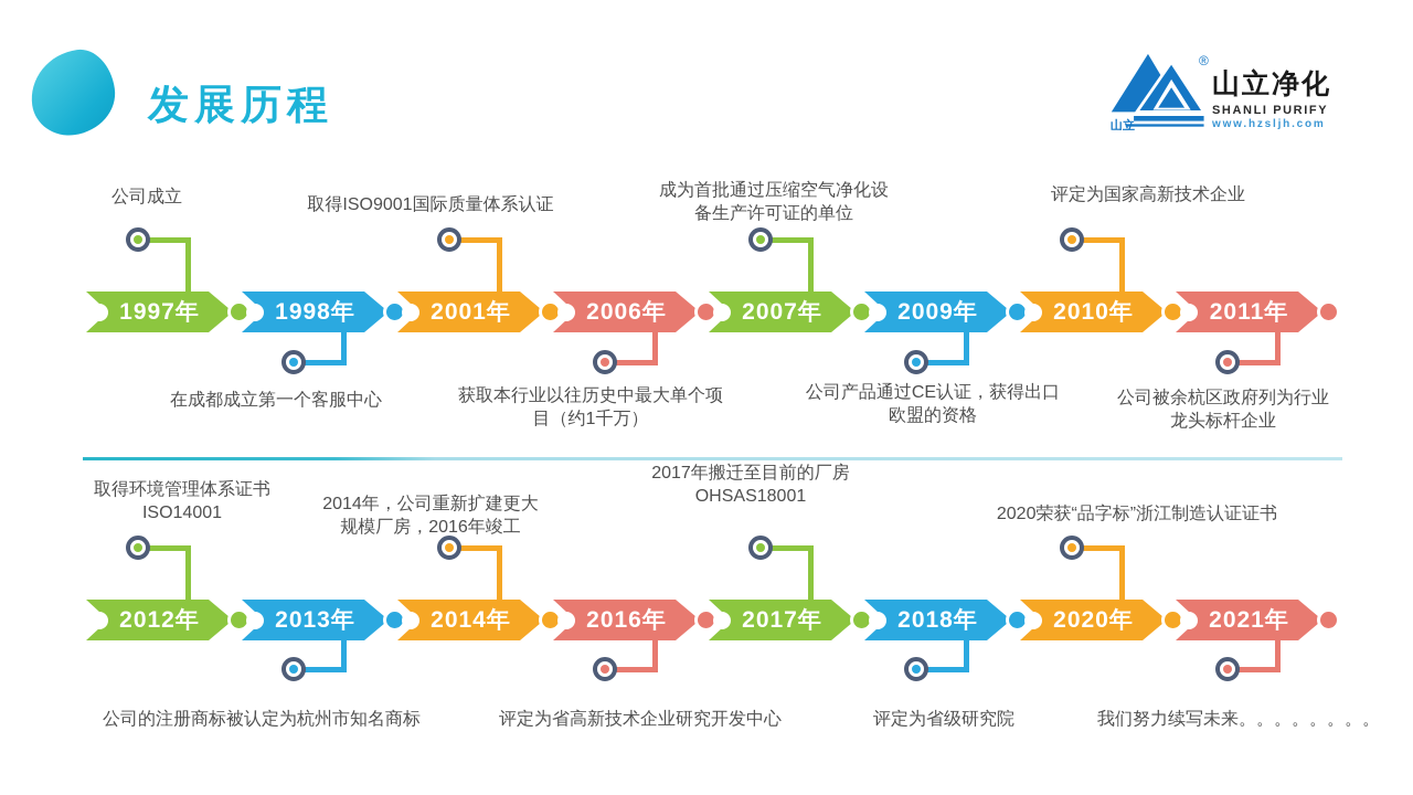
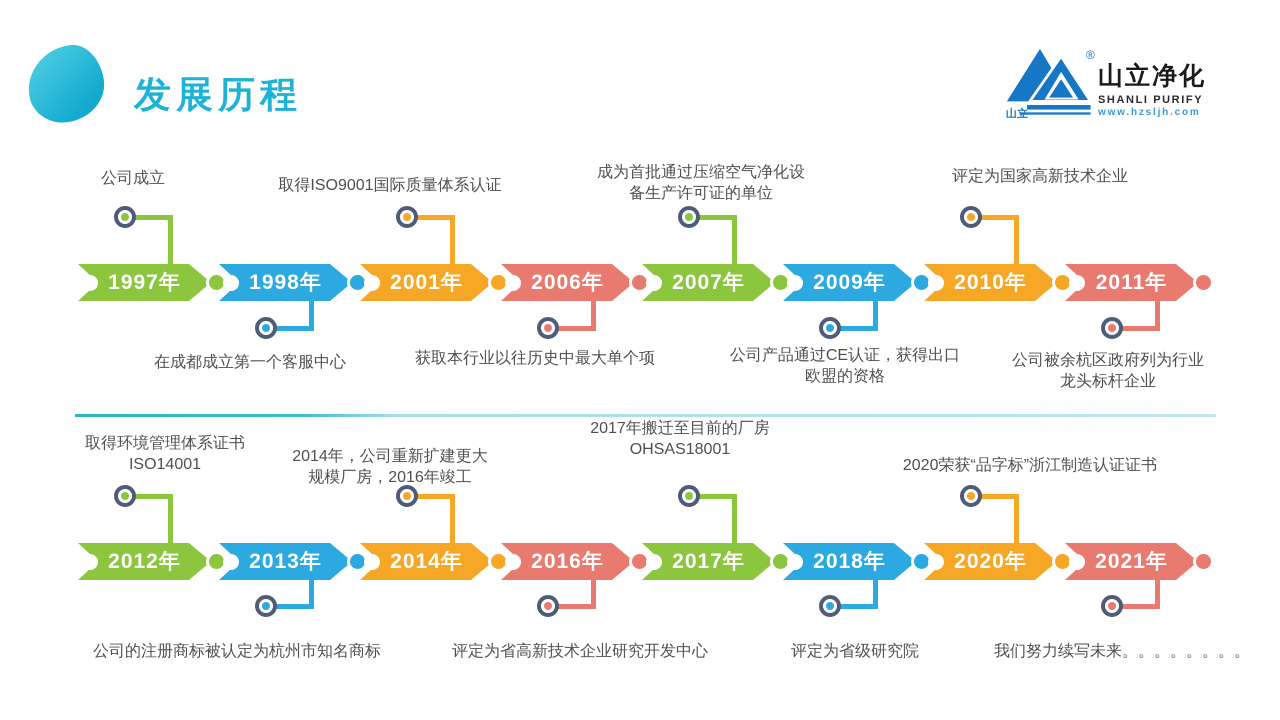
  发展历程
  山立
  ®
  山立净化
  SHANLI PURIFY
  www.hzsljh.com
  1997年
  公司成立
  1998年
  在成都成立第一个客服中心
  2001年
  取得ISO9001国际质量体系认证
  2006年
  获取本行业以往历史中最大单个项
- 目（约1千万）
  2007年
  成为首批通过压缩空气净化设
  备生产许可证的单位
  2009年
  公司产品通过CE认证，获得出口
  欧盟的资格
  2010年
  评定为国家高新技术企业
  2011年
  公司被余杭区政府列为行业
  龙头标杆企业
  2012年
  取得环境管理体系证书
  ISO14001
  2013年
  公司的注册商标被认定为杭州市知名商标
  2014年
  2014年，公司重新扩建更大
  规模厂房，2016年竣工
  2016年
  评定为省高新技术企业研究开发中心
  2017年
  2017年搬迁至目前的厂房
  OHSAS18001
  2018年
  评定为省级研究院
  2020年
  2020荣获“品字标”浙江制造认证证书
  2021年
  我们努力续写未来。。。。。。。。
